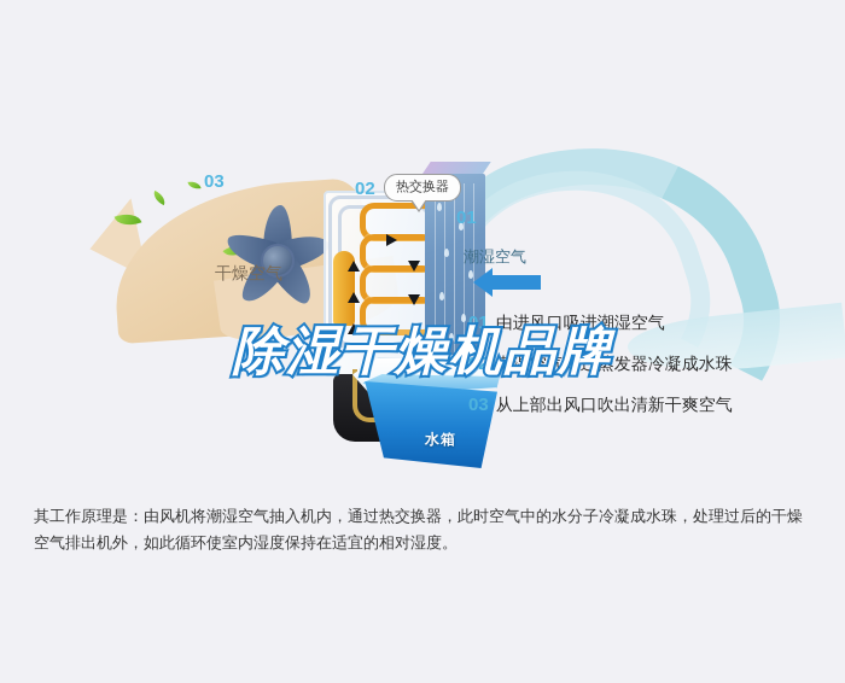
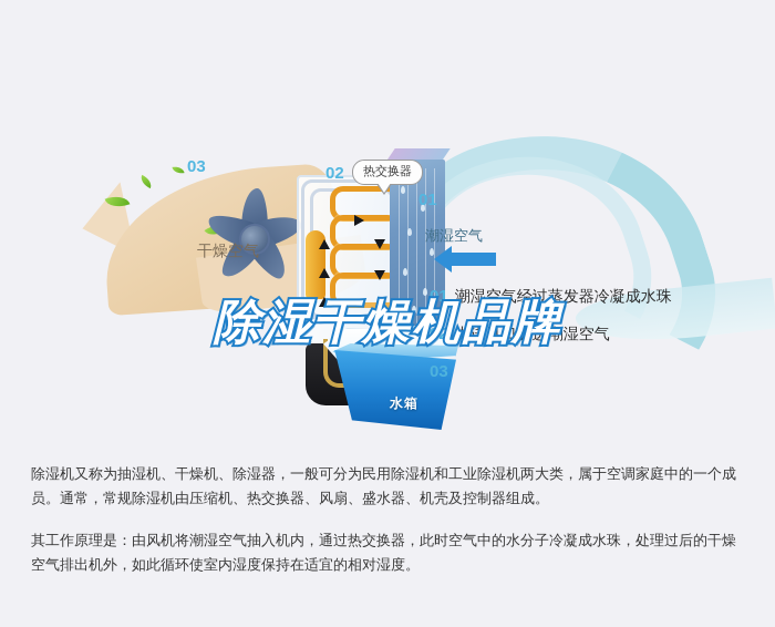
  水箱
  热交换器
  03
  02
  01
  干燥空气
  潮湿空气
  01
- 由进风口吸进潮湿空气
+ 潮湿空气经过蒸发器冷凝成水珠
  02
- 潮湿空气经过蒸发器冷凝成水珠
+ 由进风口吸进潮湿空气
  03
- 从上部出风口吹出清新干爽空气
  除湿干燥机品牌
+ 除湿机又称为抽湿机、干燥机、除湿器，一般可分为民用除湿机和工业除湿机两大类，属于空调家庭中的一个成员。通常，常规除湿机由压缩机、热交换器、风扇、盛水器、机壳及控制器组成。
  其工作原理是：由风机将潮湿空气抽入机内，通过热交换器，此时空气中的水分子冷凝成水珠，处理过后的干燥空气排出机外，如此循环使室内湿度保持在适宜的相对湿度。
